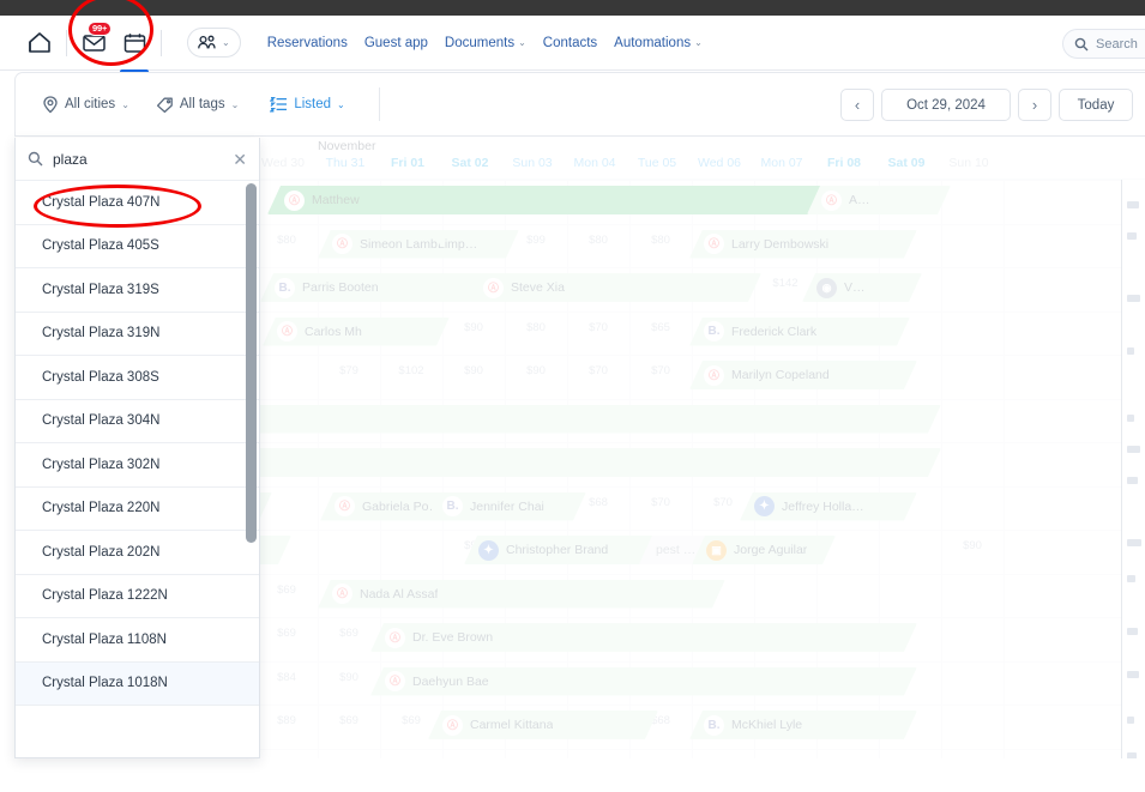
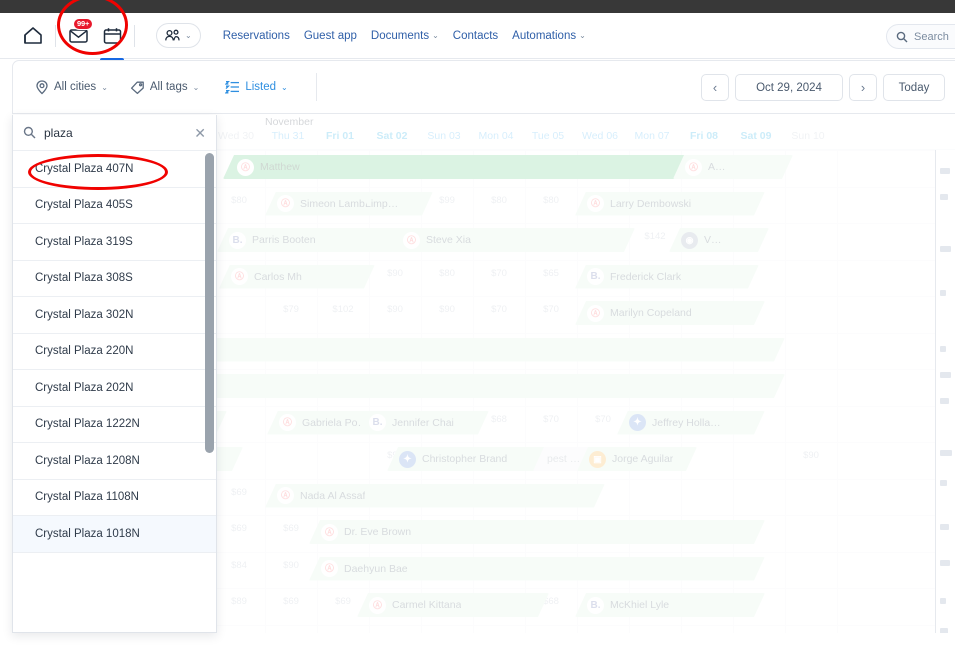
  99+
  ⌄
  Reservations
  Guest app
  Documents
  ⌄
  Contacts
  Automations
  ⌄
  Search
  All cities
  ⌄
  All tags
  ⌄
  Listed
  ⌄
  ‹
  Oct 29, 2024
  ›
  Today
  November
  Thu 31
  Fri 01
  Sat 02
  Sun 03
  Mon 04
  Tue 05
  Wed 06
  Mon 07
  Fri 08
  Sat 09
  Ⓐ
  Matthew
  Ⓐ
  A…
  Ⓐ
  Simeon Lamb
  Limp…
  Ⓐ
  Larry Dembowski
  B.
  Parris Booten
  Ⓐ
  Steve Xia
  V…
  Ⓐ
  Carlos Mh
  B.
  Frederick Clark
  Ⓐ
  Marilyn Copeland
  Ⓐ
  Gabriela Po
  B.
  Jennifer Chai
  ✦
  Jeffrey Holla…
  ✦
  Christopher Brand
  ▣
  Jorge Aguilar
  Ⓐ
  Nada Al Assaf
  Ⓐ
  Dr. Eve Brown
  Ⓐ
  Daehyun Bae
  Ⓐ
  Carmel Kittana
  B.
  McKhiel Lyle
  plaza
  ✕
  Crystal Plaza 407N
  Crystal Plaza 405S
  Crystal Plaza 319S
- Crystal Plaza 319N
  Crystal Plaza 308S
- Crystal Plaza 304N
  Crystal Plaza 302N
  Crystal Plaza 220N
  Crystal Plaza 202N
  Crystal Plaza 1222N
+ Crystal Plaza 1208N
  Crystal Plaza 1108N
  Crystal Plaza 1018N
